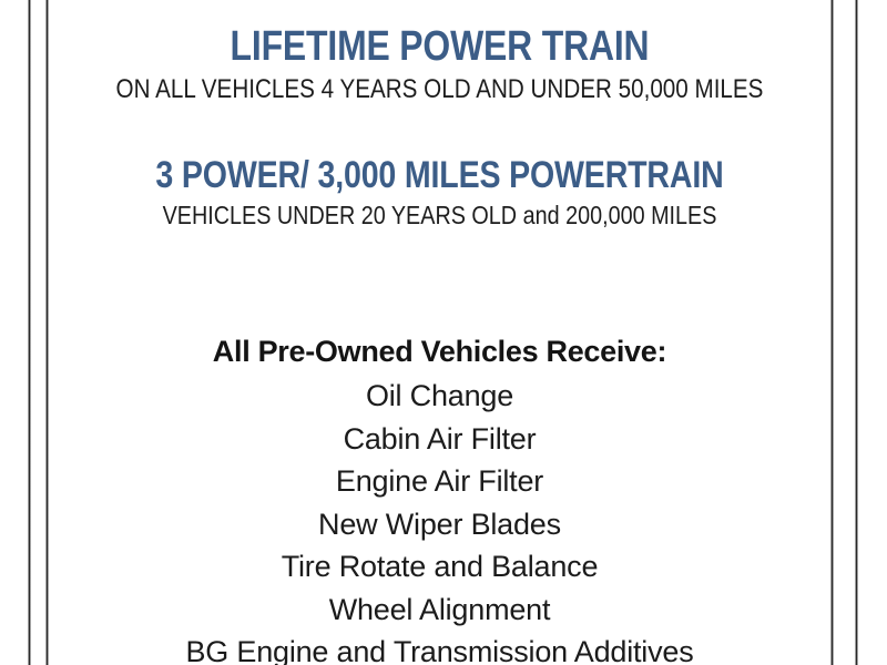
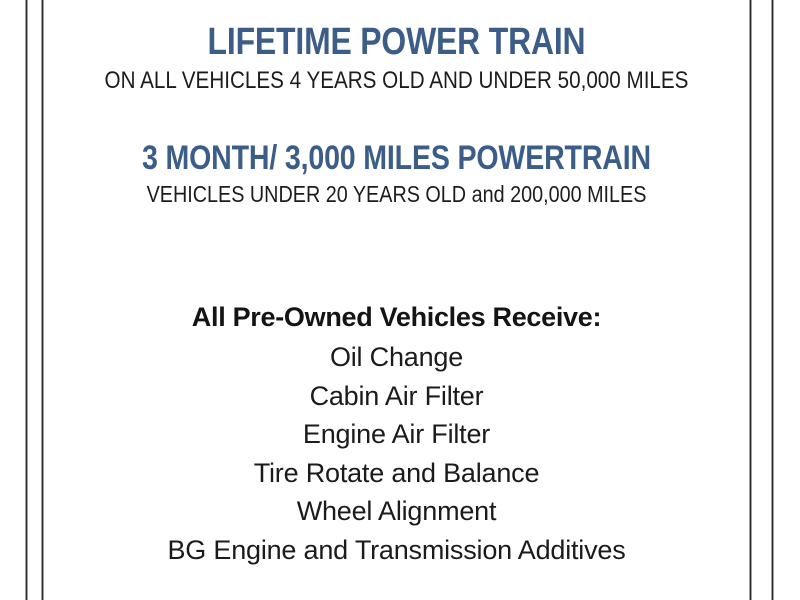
  LIFETIME POWER TRAIN
  ON ALL VEHICLES 4 YEARS OLD AND UNDER 50,000 MILES
- 3 POWER/ 3,000 MILES POWERTRAIN
+ 3 MONTH/ 3,000 MILES POWERTRAIN
  VEHICLES UNDER 20 YEARS OLD and 200,000 MILES
  All Pre-Owned Vehicles Receive:
  Oil Change
  Cabin Air Filter
  Engine Air Filter
- New Wiper Blades
  Tire Rotate and Balance
  Wheel Alignment
  BG Engine and Transmission Additives
